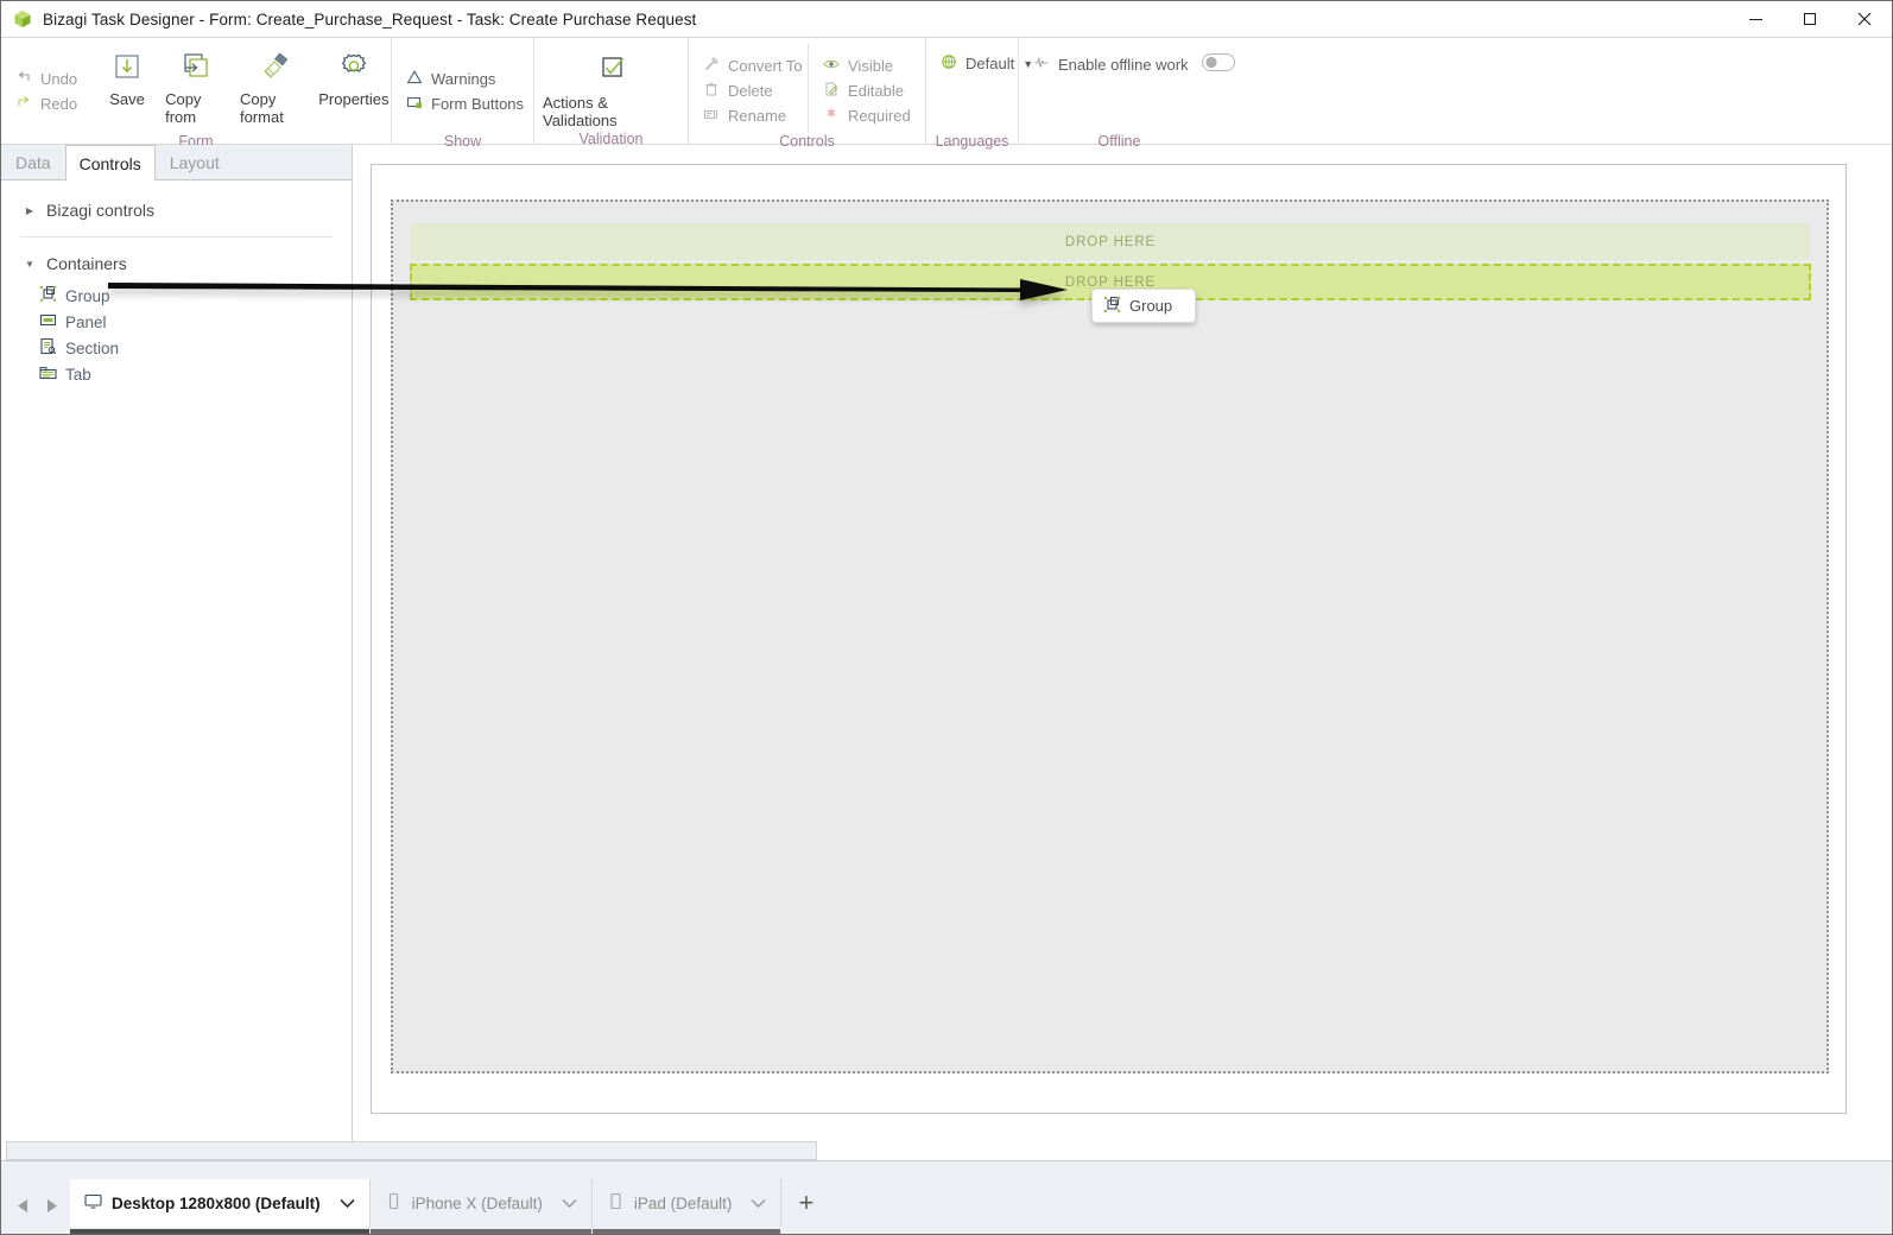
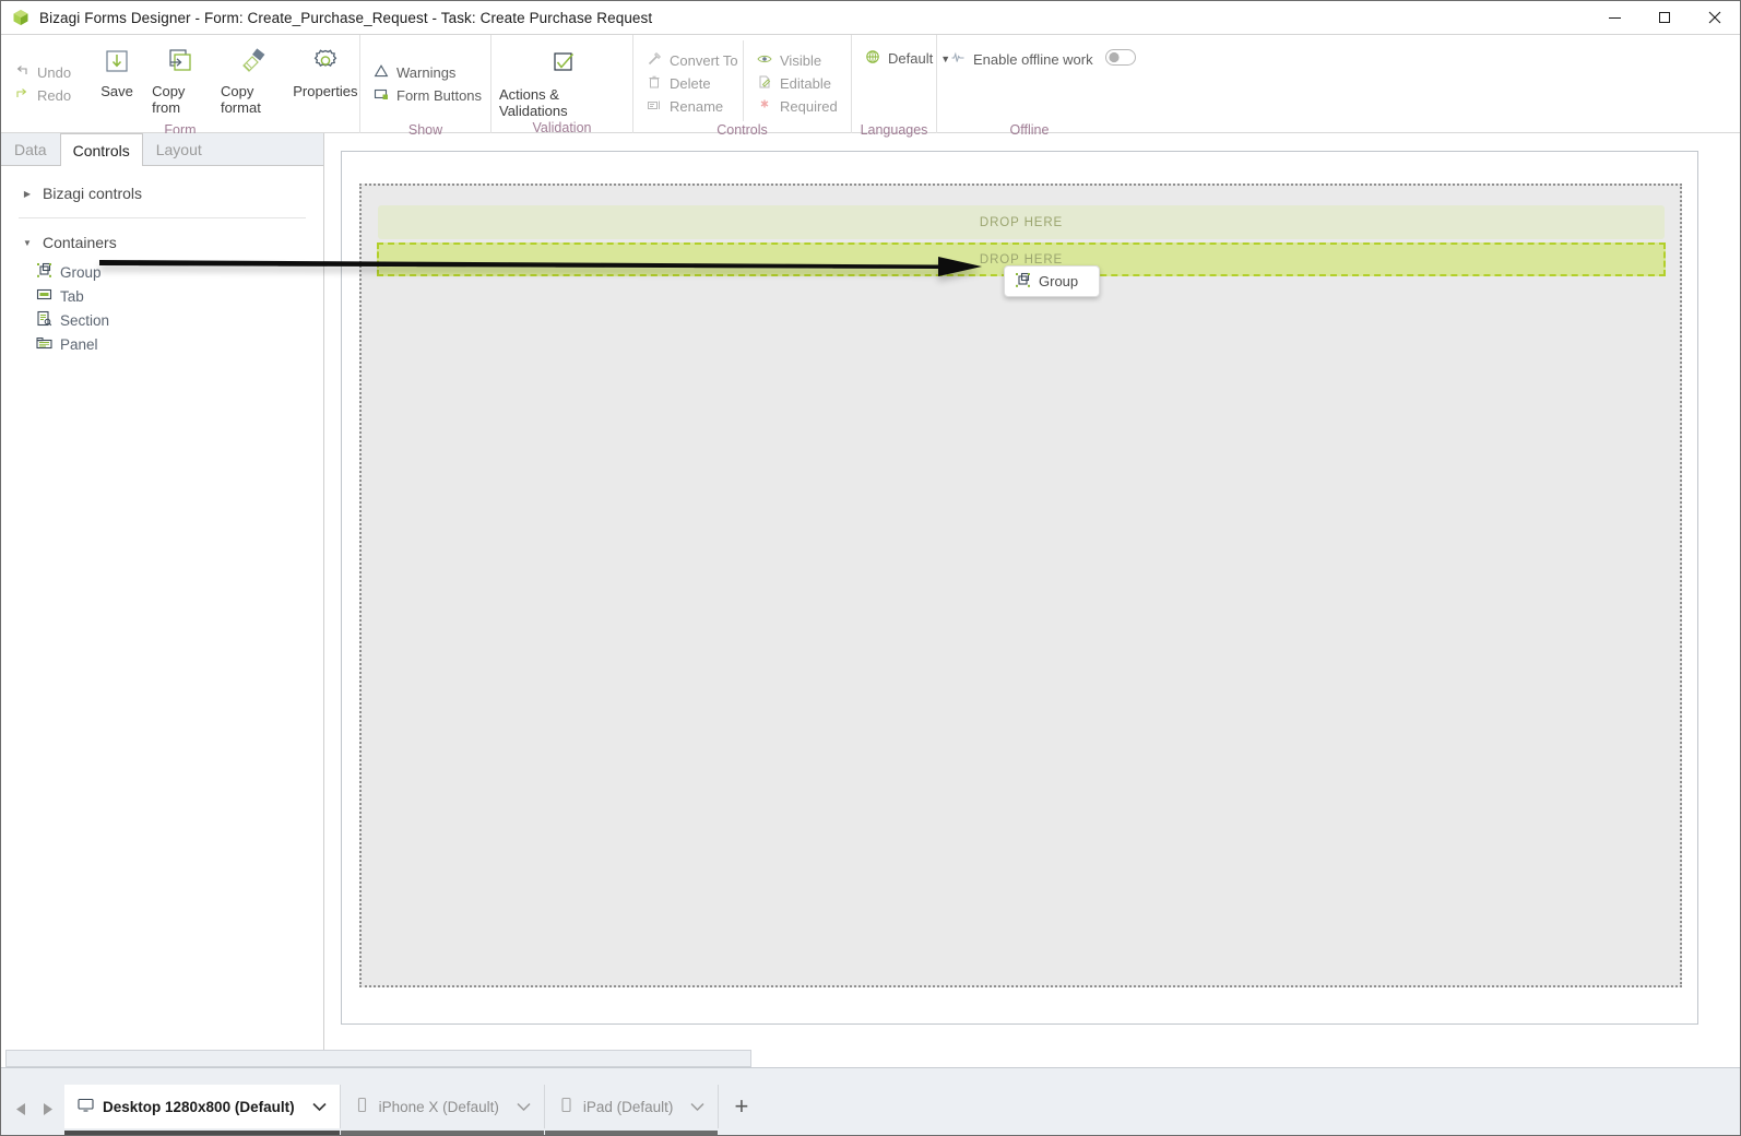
- Bizagi Task Designer - Form: Create_Purchase_Request - Task: Create Purchase Request
+ Bizagi Forms Designer - Form: Create_Purchase_Request - Task: Create Purchase Request
  Undo
  Redo
  Save
  Copy from
  Copy format
  Properties
  Form
  Warnings
  Form Buttons
  Show
  Actions & Validations
  Validation
  Convert To
  Delete
  Rename
  Visible
  Editable
  Required
  Controls
  Default
  ▼
  Languages
  Enable offline work
  Offline
  Data
  Controls
  Layout
  ▶
  Bizagi controls
  ▼
  Containers
  Group
- Panel
+ Tab
  Section
- Tab
+ Panel
  DROP HERE
  DROP HERE
  Group
  Desktop 1280x800 (Default)
  iPhone X (Default)
  iPad (Default)
  +
